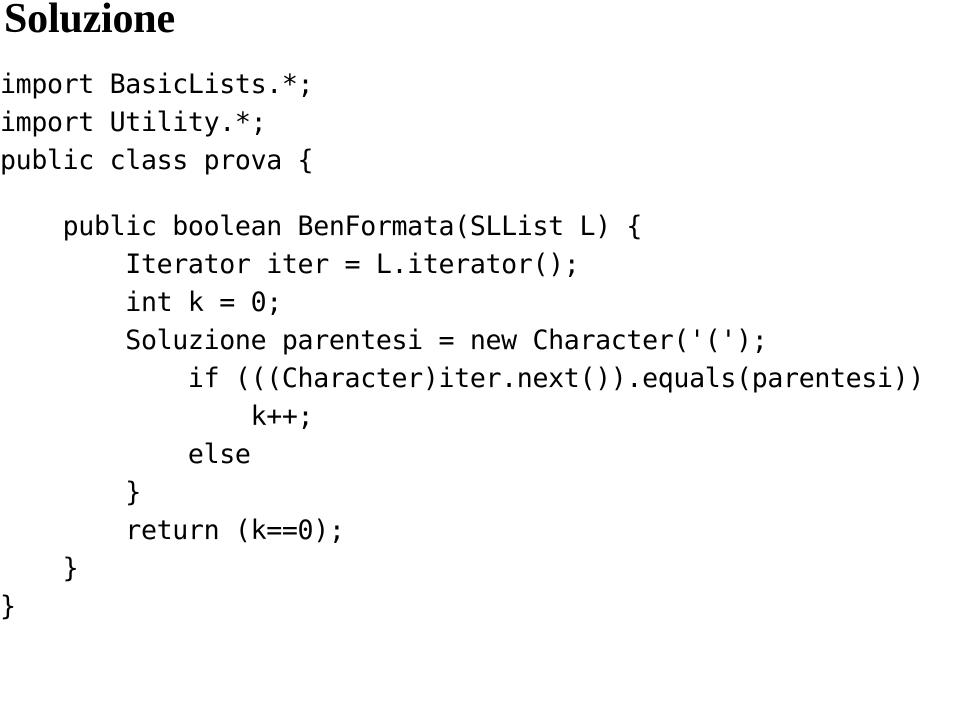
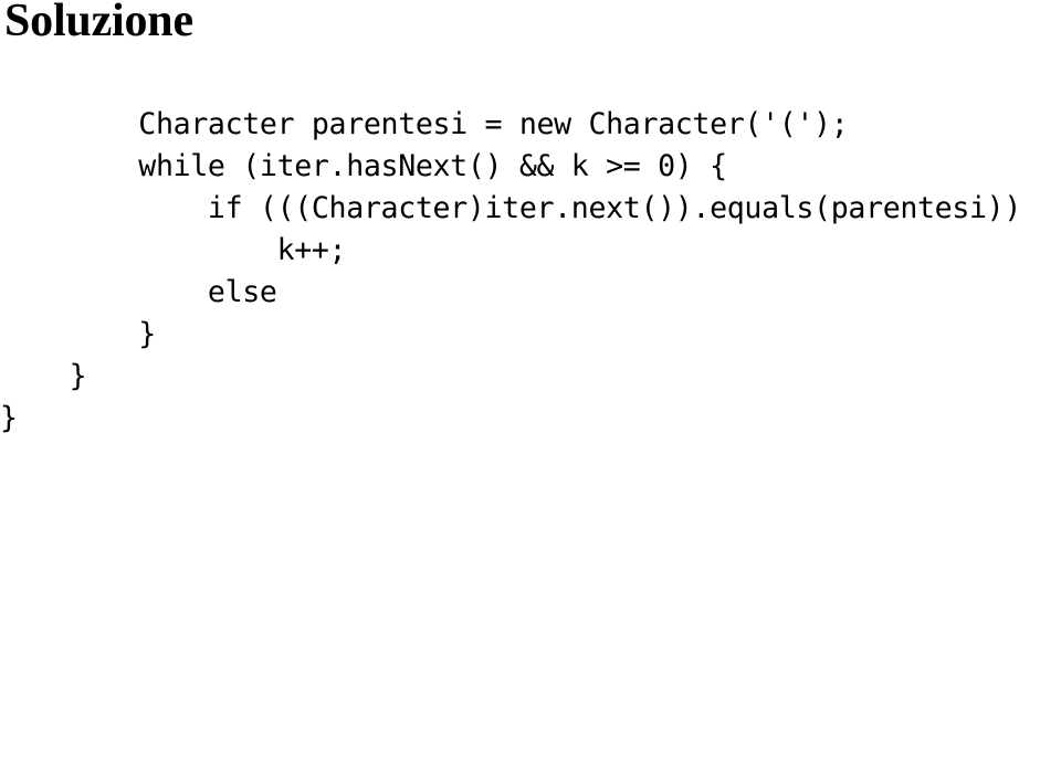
  Soluzione
- import BasicLists.*;
- import Utility.*;
- public class prova {
- public boolean BenFormata(SLList L) {
- Iterator iter = L.iterator();
- int k = 0;
- Soluzione parentesi = new Character('(');
+ Character parentesi = new Character('(');
+ while (iter.hasNext() && k >= 0) {
  if (((Character)iter.next()).equals(parentesi))
  k++;
  else
  }
- return (k==0);
  }
  }
